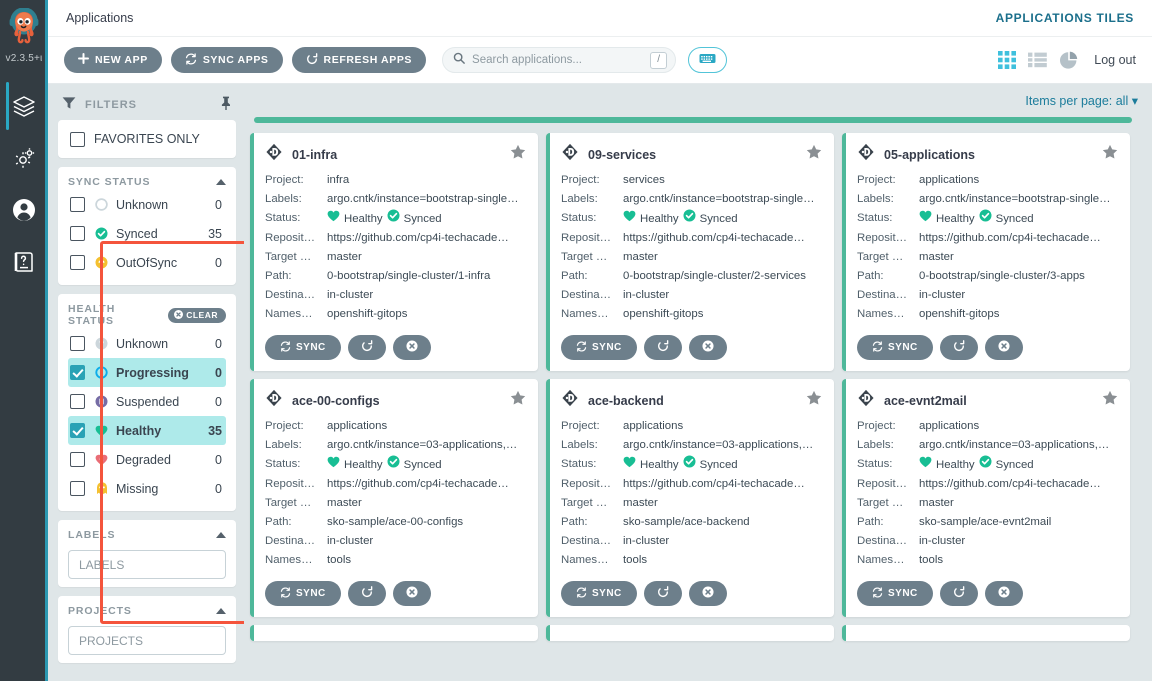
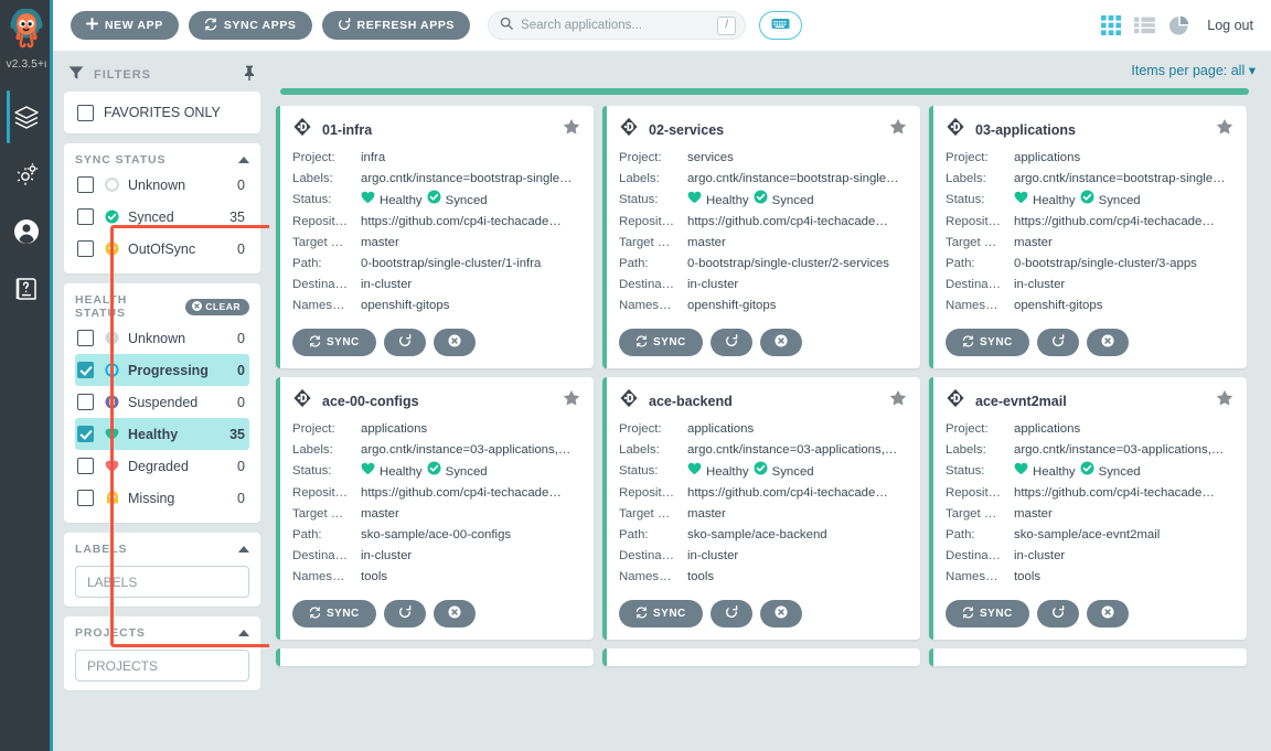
  v2.3.5+ι
- Applications
- APPLICATIONS TILES
  NEW APP
  SYNC APPS
  REFRESH APPS
  Search applications...
  /
  Log out
  FILTERS
  FAVORITES ONLY
  SYNC STATUS
  Unknown
  0
  Synced
  35
  OutOfSync
  0
  HEALTH STATUS
  CLEAR
  ?
  Unknown
  0
  Progressing
  0
  Suspended
  0
  Healthy
  35
  Degraded
  0
  Missing
  0
  LABELS
  LABELS
  PROJECTS
  PROJECTS
  Items per page: all ▾
  01-infra
  Project:
  infra
  Labels:
  argo.cntk/instance=bootstrap-single…
  Status:
  Healthy
  Synced
  Reposit…
  https://github.com/cp4i-techacade…
  Target …
  master
  Path:
  0-bootstrap/single-cluster/1-infra
  Destina…
  in-cluster
  Names…
  openshift-gitops
  SYNC
- 09-services
+ 02-services
  Project:
  services
  Labels:
  argo.cntk/instance=bootstrap-single…
  Status:
  Healthy
  Synced
  Reposit…
  https://github.com/cp4i-techacade…
  Target …
  master
  Path:
  0-bootstrap/single-cluster/2-services
  Destina…
  in-cluster
  Names…
  openshift-gitops
  SYNC
- 05-applications
+ 03-applications
  Project:
  applications
  Labels:
  argo.cntk/instance=bootstrap-single…
  Status:
  Healthy
  Synced
  Reposit…
  https://github.com/cp4i-techacade…
  Target …
  master
  Path:
  0-bootstrap/single-cluster/3-apps
  Destina…
  in-cluster
  Names…
  openshift-gitops
  SYNC
  ace-00-configs
  Project:
  applications
  Labels:
  argo.cntk/instance=03-applications,…
  Status:
  Healthy
  Synced
  Reposit…
  https://github.com/cp4i-techacade…
  Target …
  master
  Path:
  sko-sample/ace-00-configs
  Destina…
  in-cluster
  Names…
  tools
  SYNC
  ace-backend
  Project:
  applications
  Labels:
  argo.cntk/instance=03-applications,…
  Status:
  Healthy
  Synced
  Reposit…
  https://github.com/cp4i-techacade…
  Target …
  master
  Path:
  sko-sample/ace-backend
  Destina…
  in-cluster
  Names…
  tools
  SYNC
  ace-evnt2mail
  Project:
  applications
  Labels:
  argo.cntk/instance=03-applications,…
  Status:
  Healthy
  Synced
  Reposit…
  https://github.com/cp4i-techacade…
  Target …
  master
  Path:
  sko-sample/ace-evnt2mail
  Destina…
  in-cluster
  Names…
  tools
  SYNC
